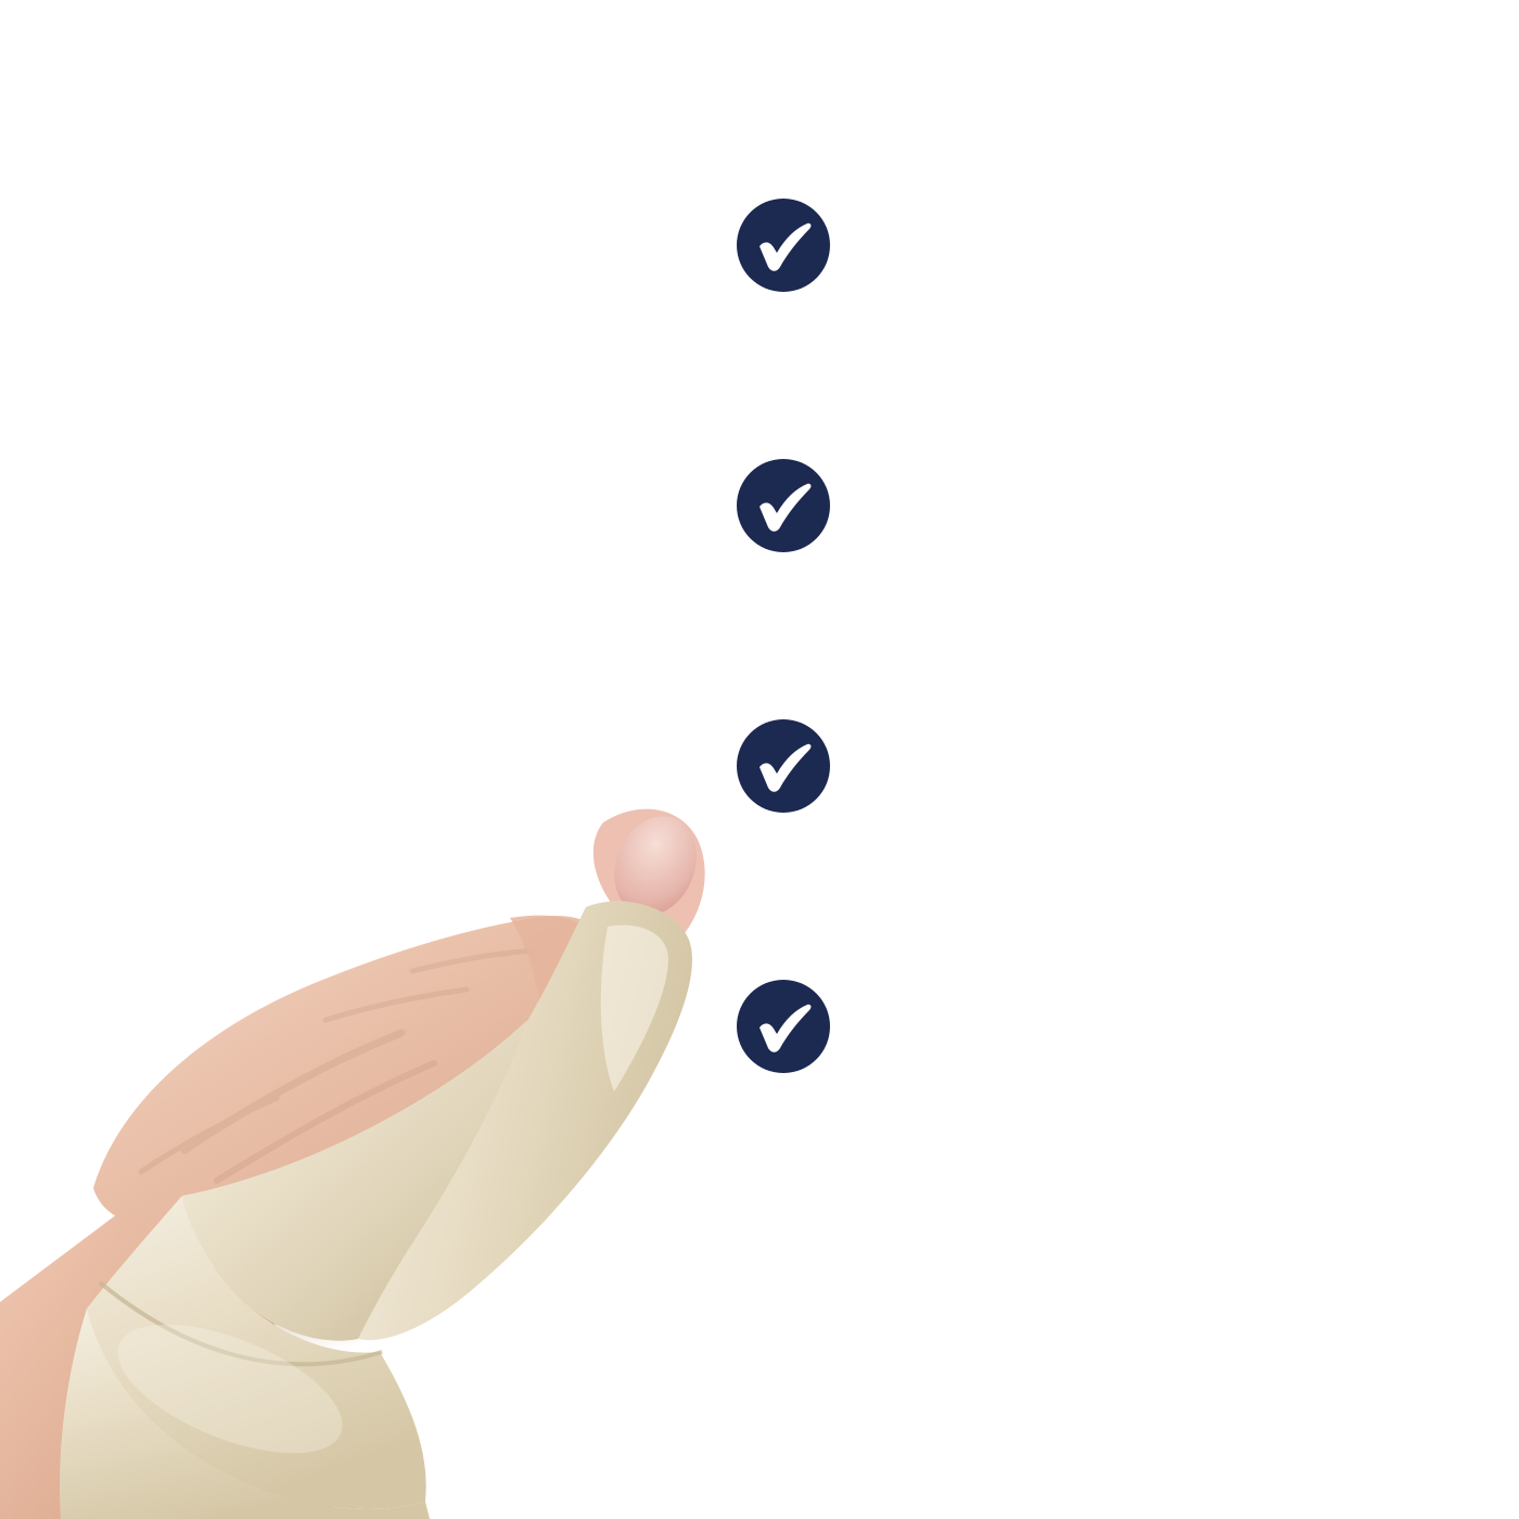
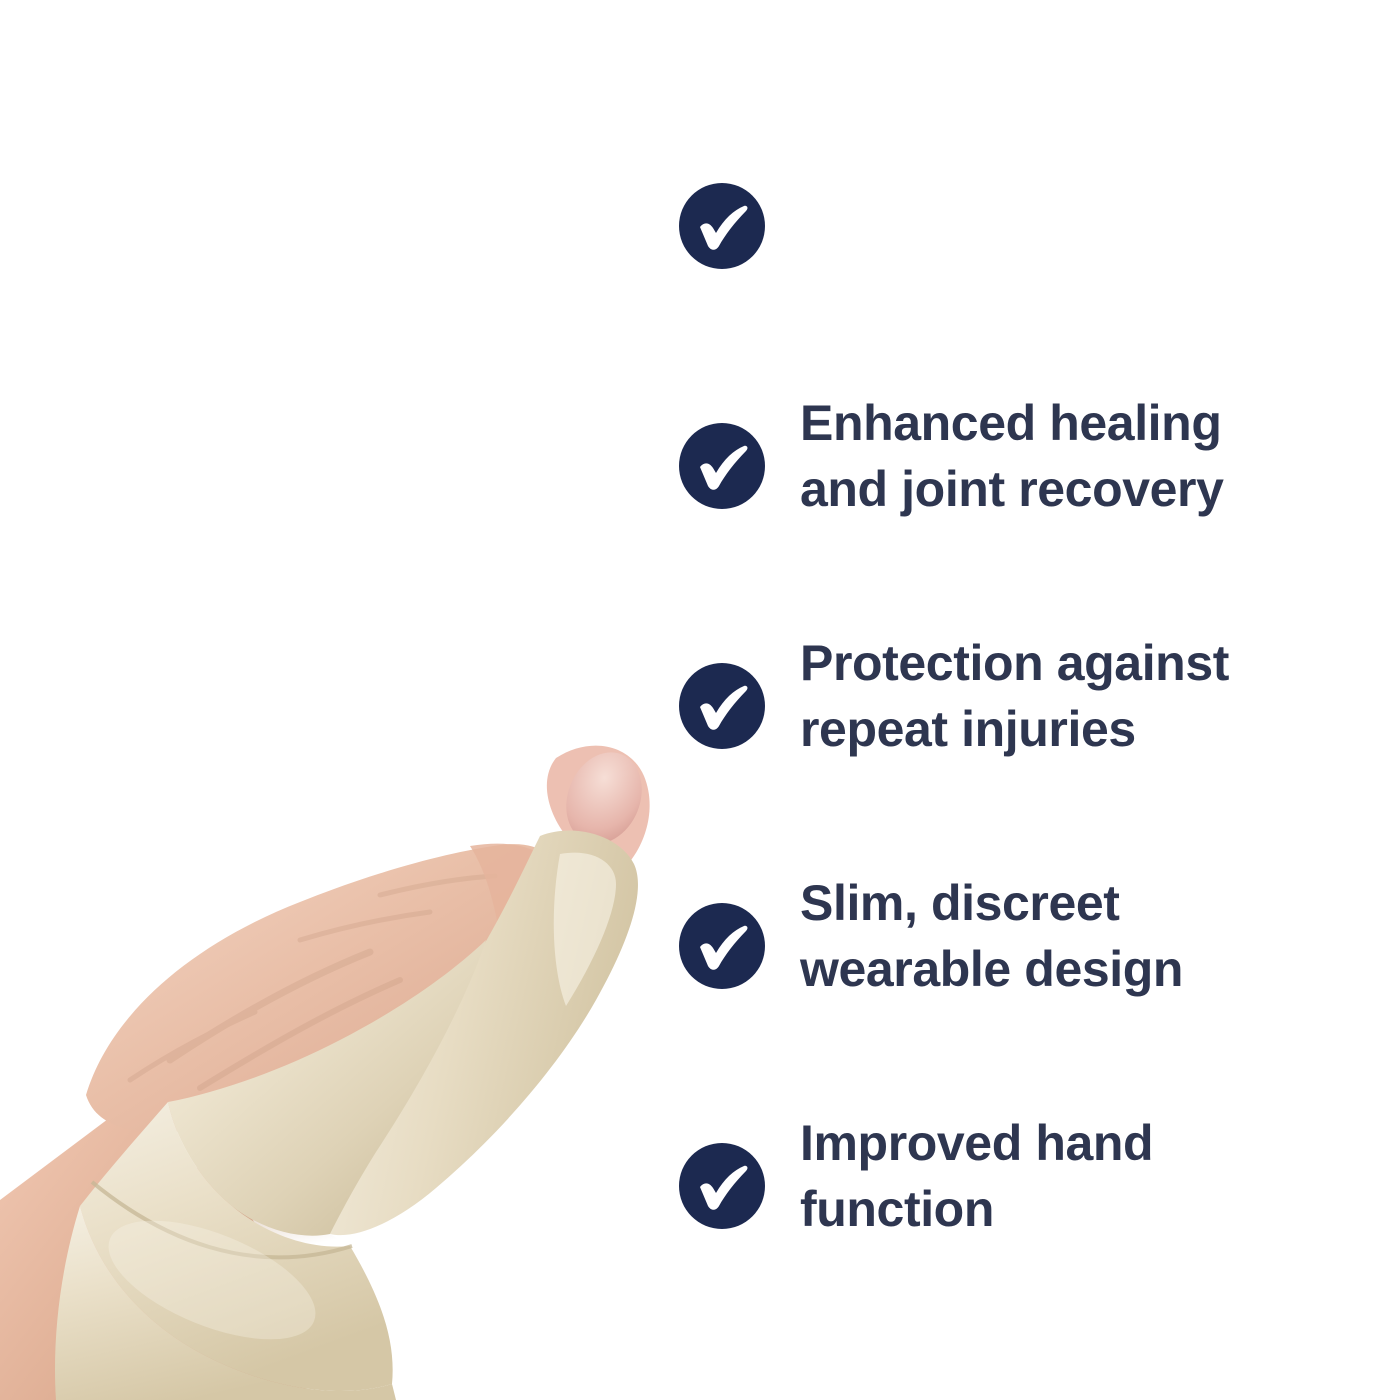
+ Enhanced healing
+ and joint recovery
+ Protection against
+ repeat injuries
+ Slim, discreet
+ wearable design
+ Improved hand
+ function
